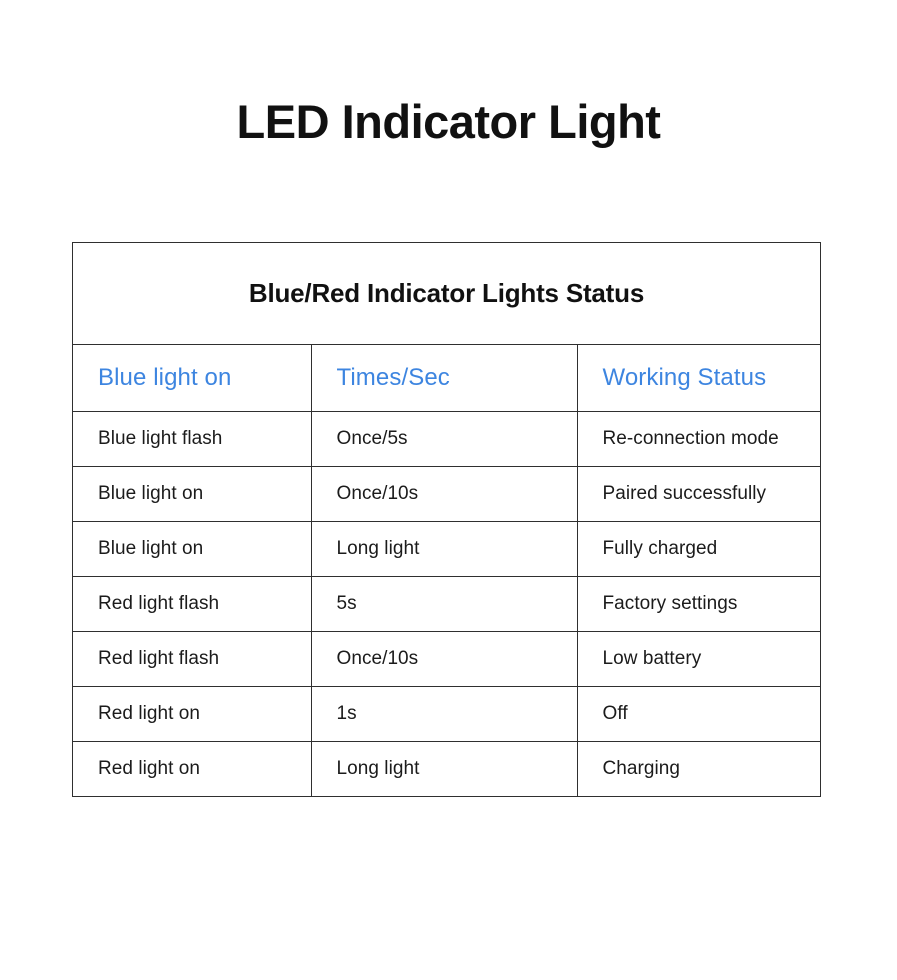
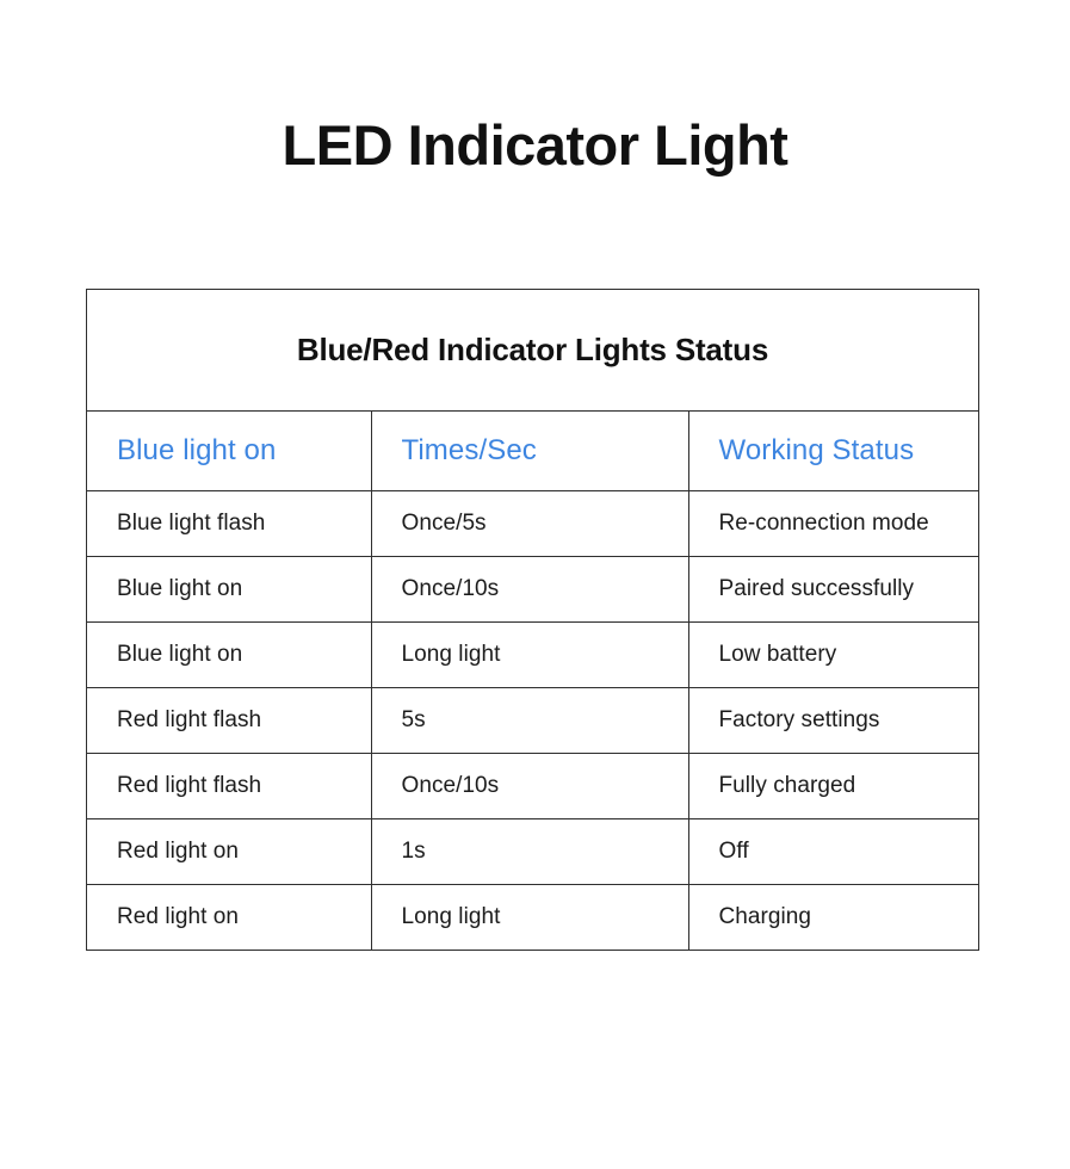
  LED Indicator Light
  Blue/Red Indicator Lights Status
  Blue light on	Times/Sec	Working Status
  Blue light flash	Once/5s	Re-connection mode
  Blue light on	Once/10s	Paired successfully
- Blue light on	Long light	Fully charged
+ Blue light on	Long light	Low battery
  Red light flash	5s	Factory settings
- Red light flash	Once/10s	Low battery
+ Red light flash	Once/10s	Fully charged
  Red light on	1s	Off
  Red light on	Long light	Charging
